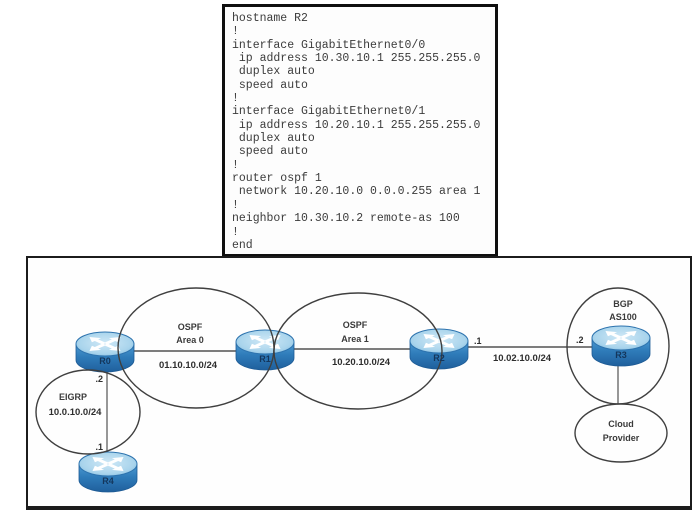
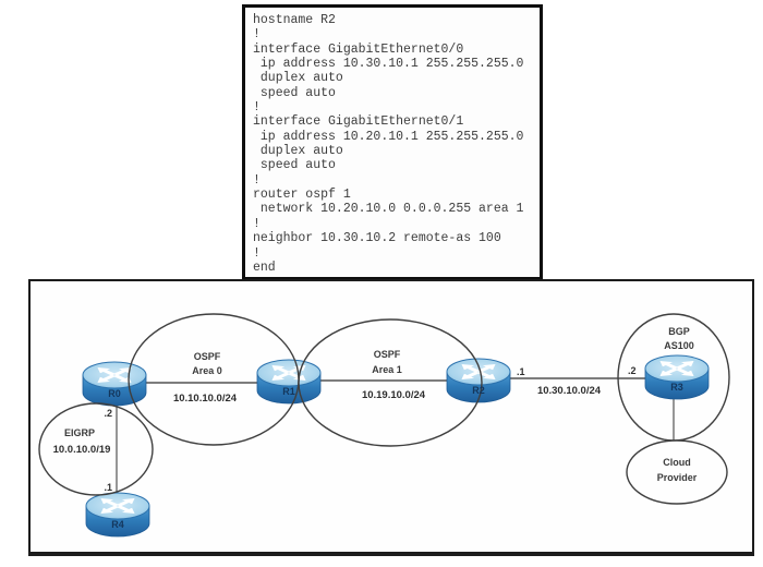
  hostname R2
  !
  interface GigabitEthernet0/0
  ip address 10.30.10.1 255.255.255.0
  duplex auto
  speed auto
  !
  interface GigabitEthernet0/1
  ip address 10.20.10.1 255.255.255.0
  duplex auto
  speed auto
  !
  router ospf 1
  network 10.20.10.0 0.0.0.255 area 1
  !
  neighbor 10.30.10.2 remote-as 100
  !
  end
  R0
  R1
  R2
  R3
  R4
  OSPF
  Area 0
- 01.10.10.0/24
+ 10.10.10.0/24
  OSPF
  Area 1
- 10.20.10.0/24
+ 10.19.10.0/24
  BGP
  AS100
  EIGRP
- 10.0.10.0/24
+ 10.0.10.0/19
  Cloud
  Provider
  .1
  .2
- 10.02.10.0/24
+ 10.30.10.0/24
  .2
  .1
